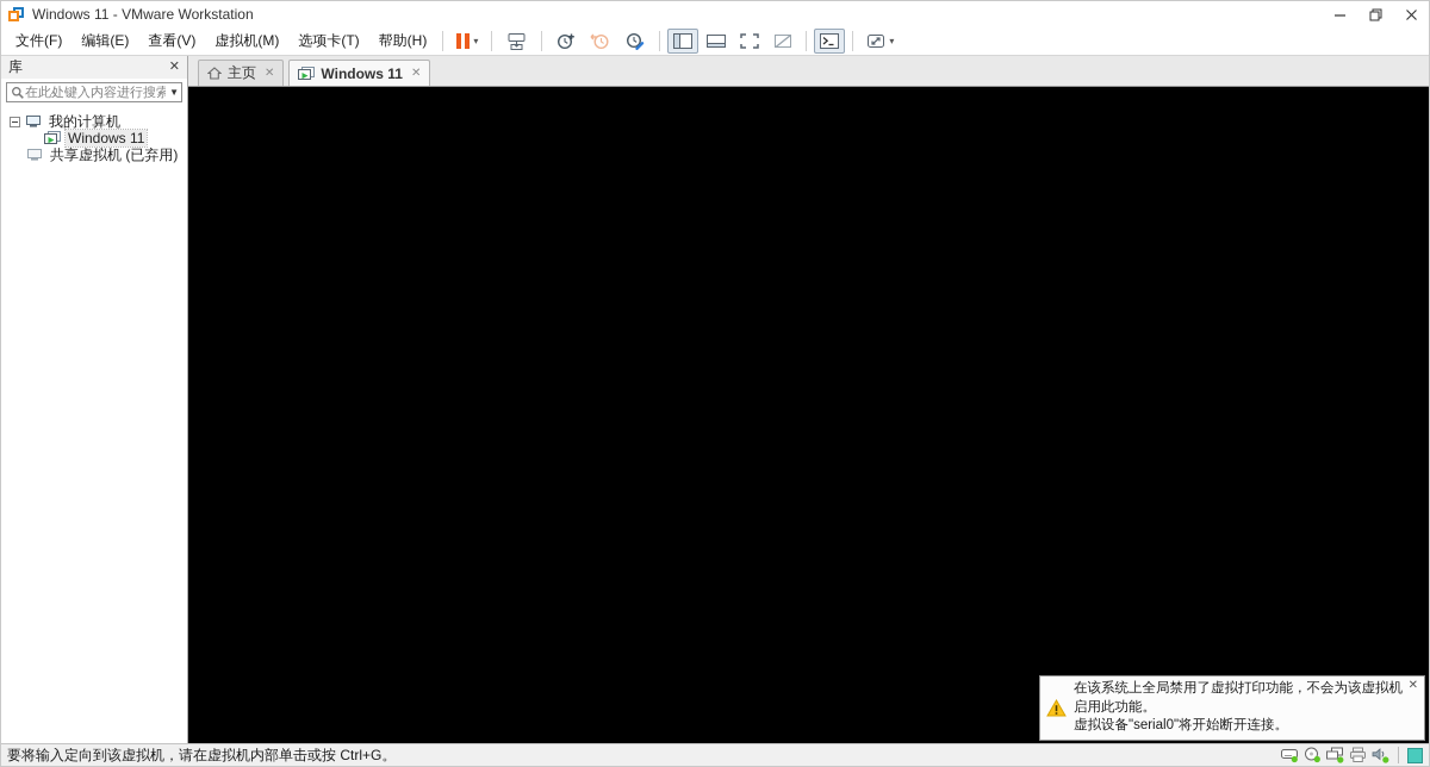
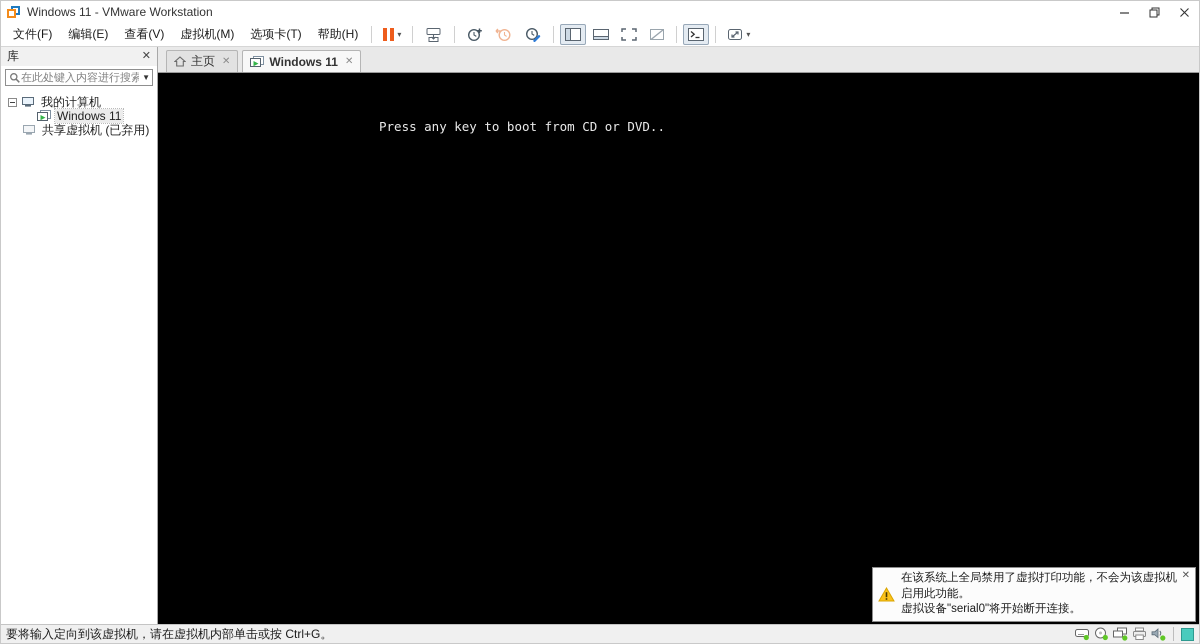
  Windows 11 - VMware Workstation
  文件(F)
  编辑(E)
  查看(V)
  虚拟机(M)
  选项卡(T)
  帮助(H)
  ▾
  ▾
  库
  ✕
  在此处键入内容进行搜索
  ▼
  我的计算机
  Windows 11
  共享虚拟机 (已弃用)
  主页
  ✕
  Windows 11
  ✕
+ Press any key to boot from CD or DVD..
  在该系统上全局禁用了虚拟打印功能，不会为该虚拟机启用此功能。
  虚拟设备"serial0"将开始断开连接。
  ✕
  要将输入定向到该虚拟机，请在虚拟机内部单击或按 Ctrl+G。
